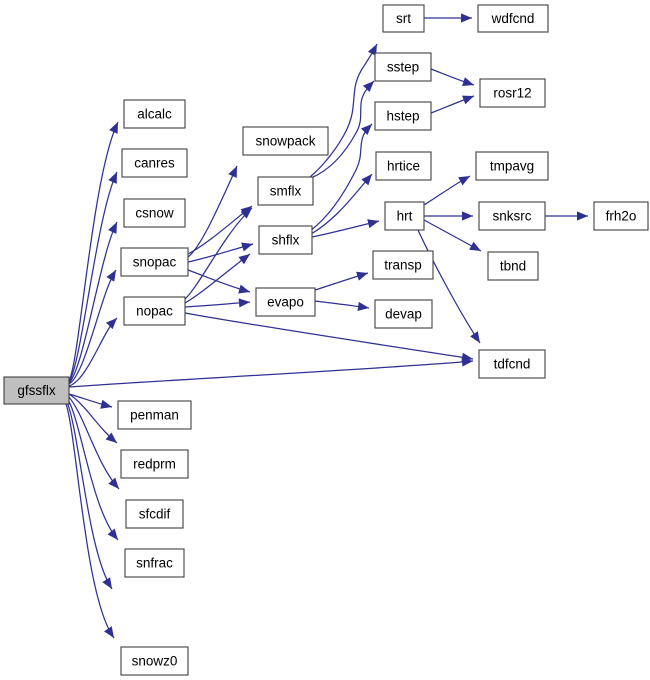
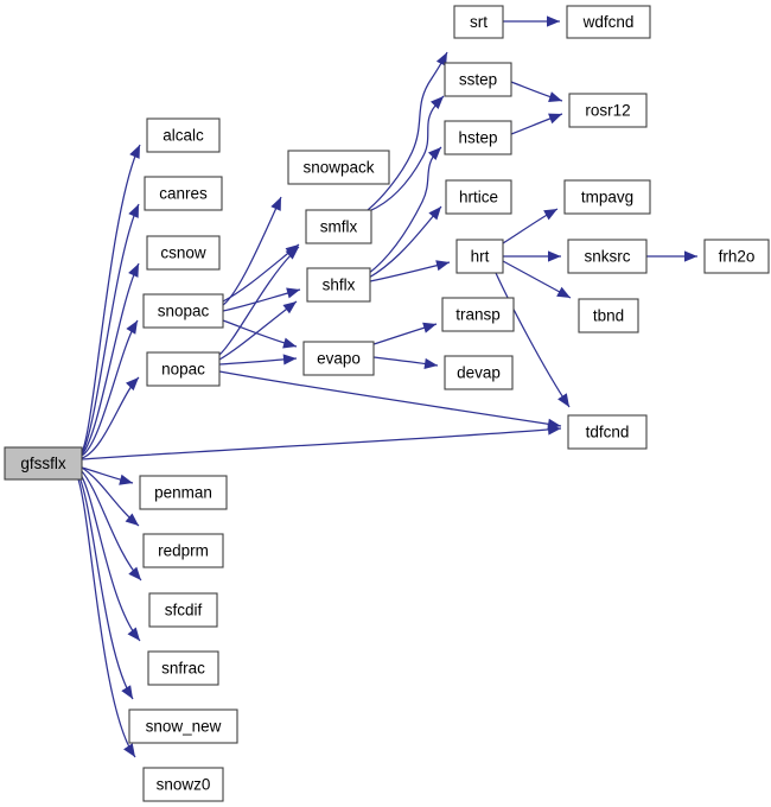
  gfssflx
  alcalc
  canres
  csnow
  snopac
  nopac
  penman
  redprm
  sfcdif
  snfrac
+ snow_new
  snowz0
  snowpack
  smflx
  shflx
  evapo
  srt
  sstep
  hstep
  hrtice
  hrt
  transp
  devap
  wdfcnd
  rosr12
  tmpavg
  snksrc
  tbnd
  tdfcnd
  frh2o
